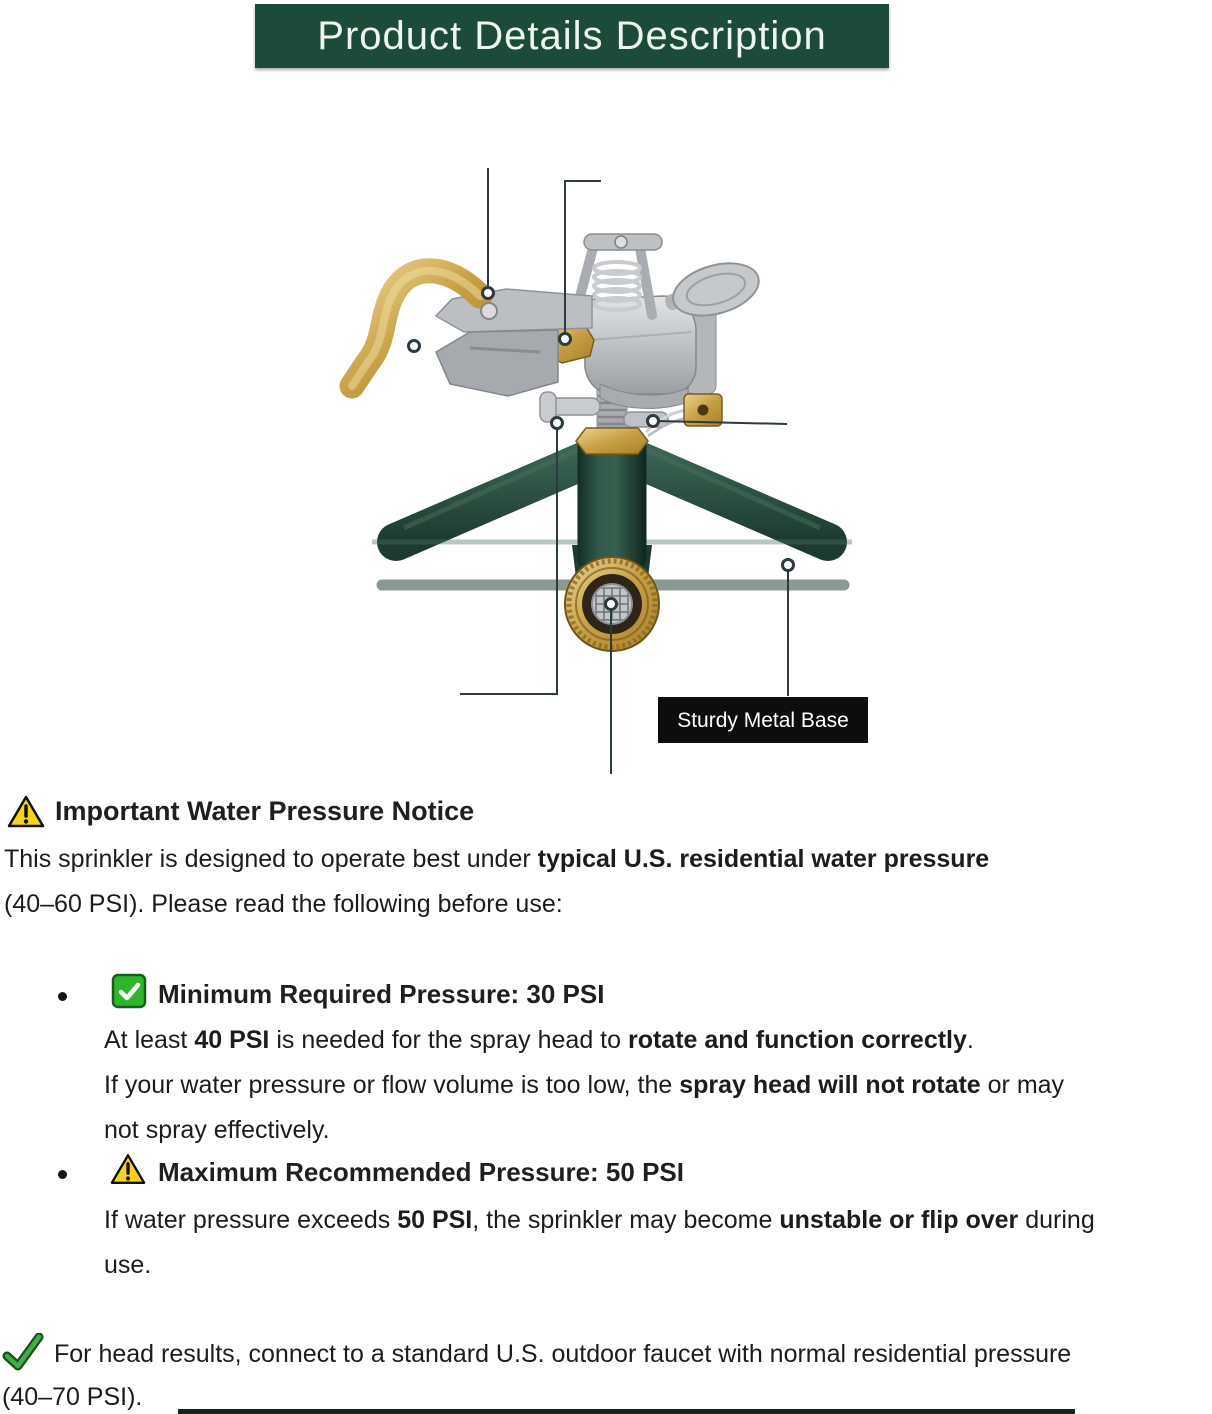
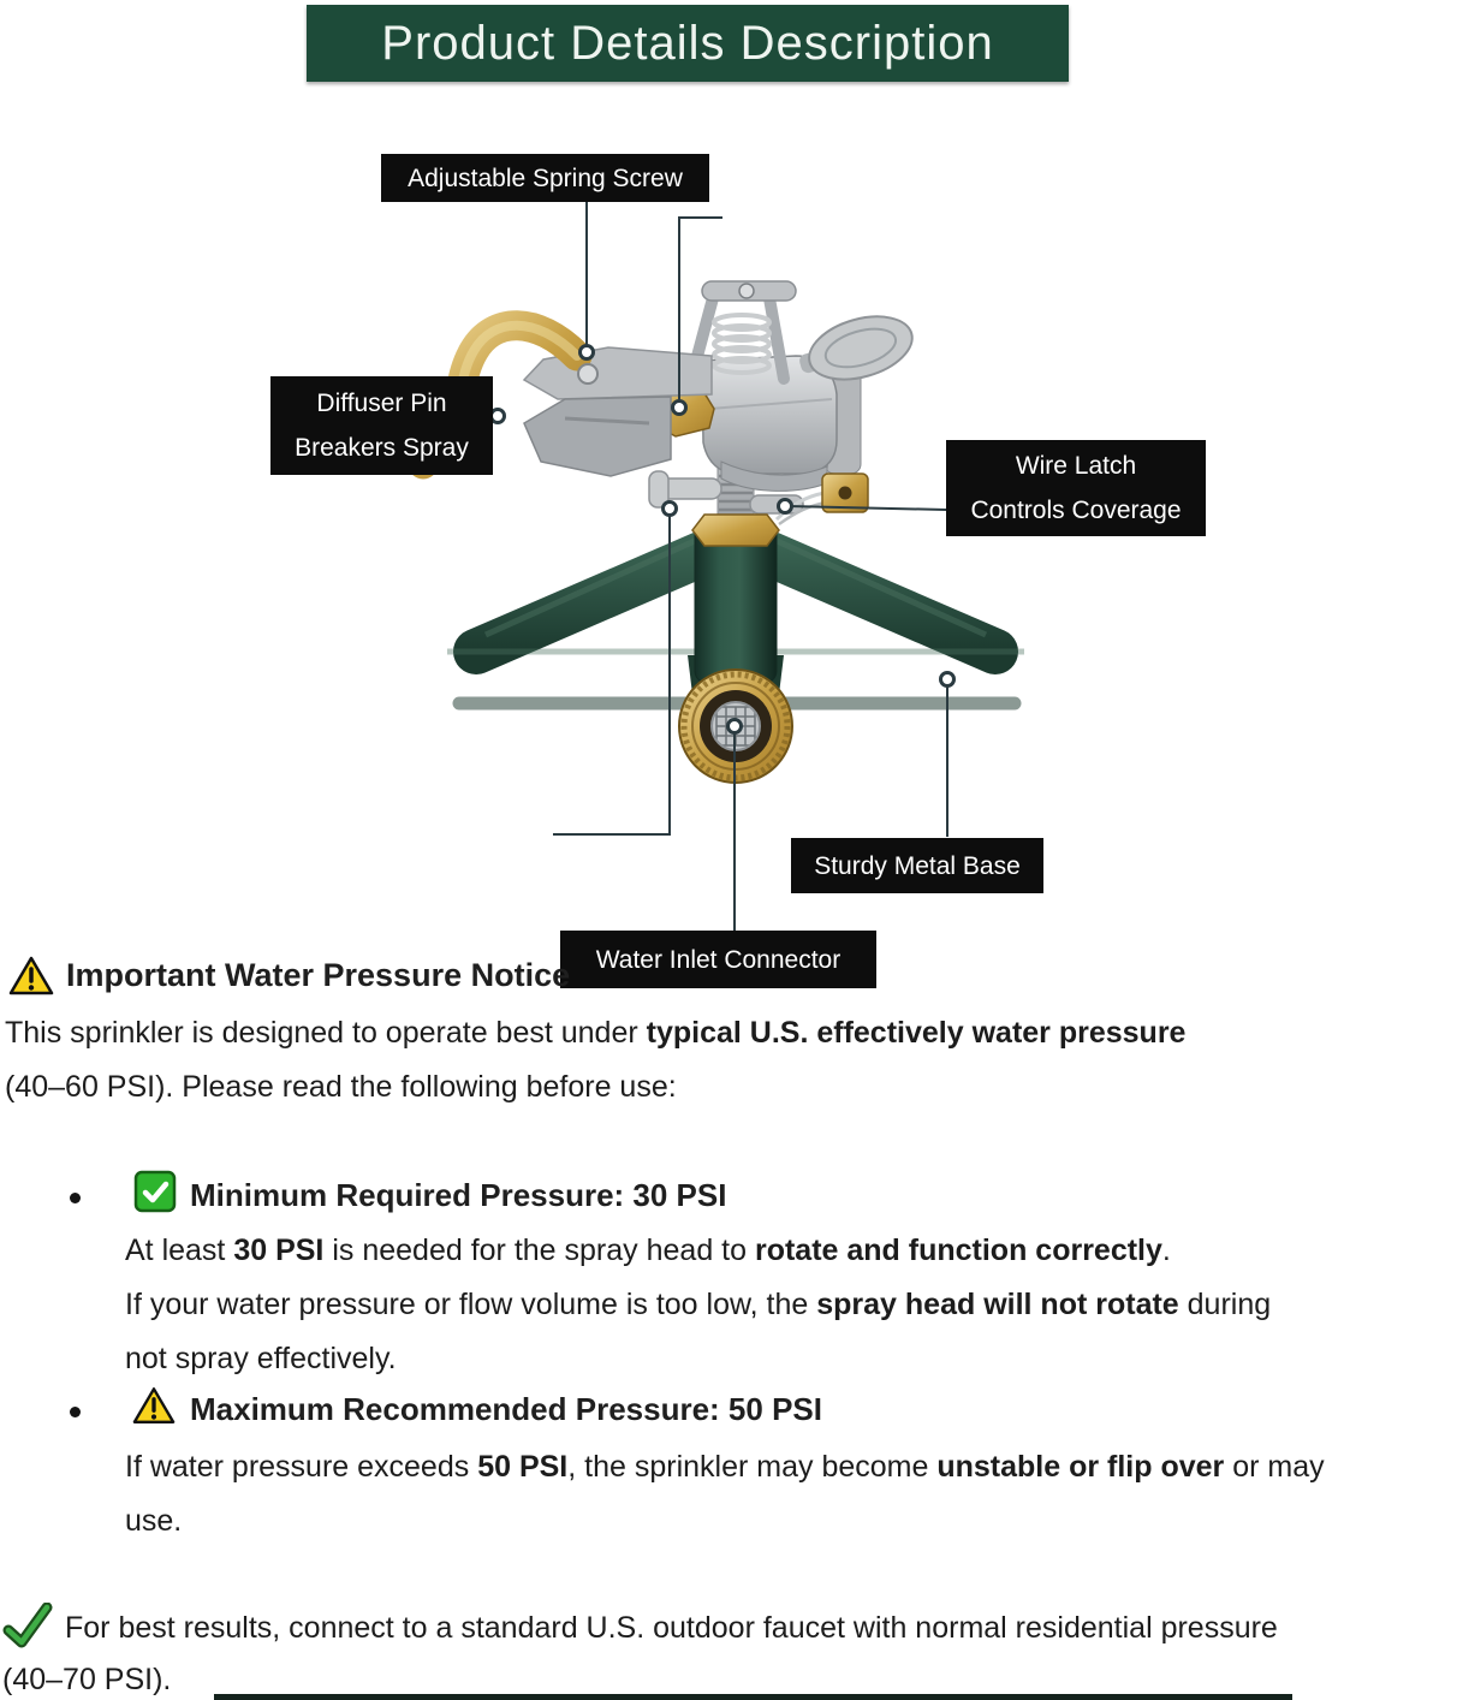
  Product Details Description
+ Adjustable Spring Screw
+ Diffuser Pin
+ Breakers Spray
+ Wire Latch
+ Controls Coverage
  Sturdy Metal Base
+ Water Inlet Connector
  Important Water Pressure Notice
- This sprinkler is designed to operate best under typical U.S. residential water pressure
+ This sprinkler is designed to operate best under typical U.S. effectively water pressure
  (40–60 PSI). Please read the following before use:
  Minimum Required Pressure: 30 PSI
- At least 40 PSI is needed for the spray head to rotate and function correctly.
+ At least 30 PSI is needed for the spray head to rotate and function correctly.
- If your water pressure or flow volume is too low, the spray head will not rotate or may
+ If your water pressure or flow volume is too low, the spray head will not rotate during
  not spray effectively.
  Maximum Recommended Pressure: 50 PSI
- If water pressure exceeds 50 PSI, the sprinkler may become unstable or flip over during
+ If water pressure exceeds 50 PSI, the sprinkler may become unstable or flip over or may
  use.
- For head results, connect to a standard U.S. outdoor faucet with normal residential pressure
+ For best results, connect to a standard U.S. outdoor faucet with normal residential pressure
  (40–70 PSI).
